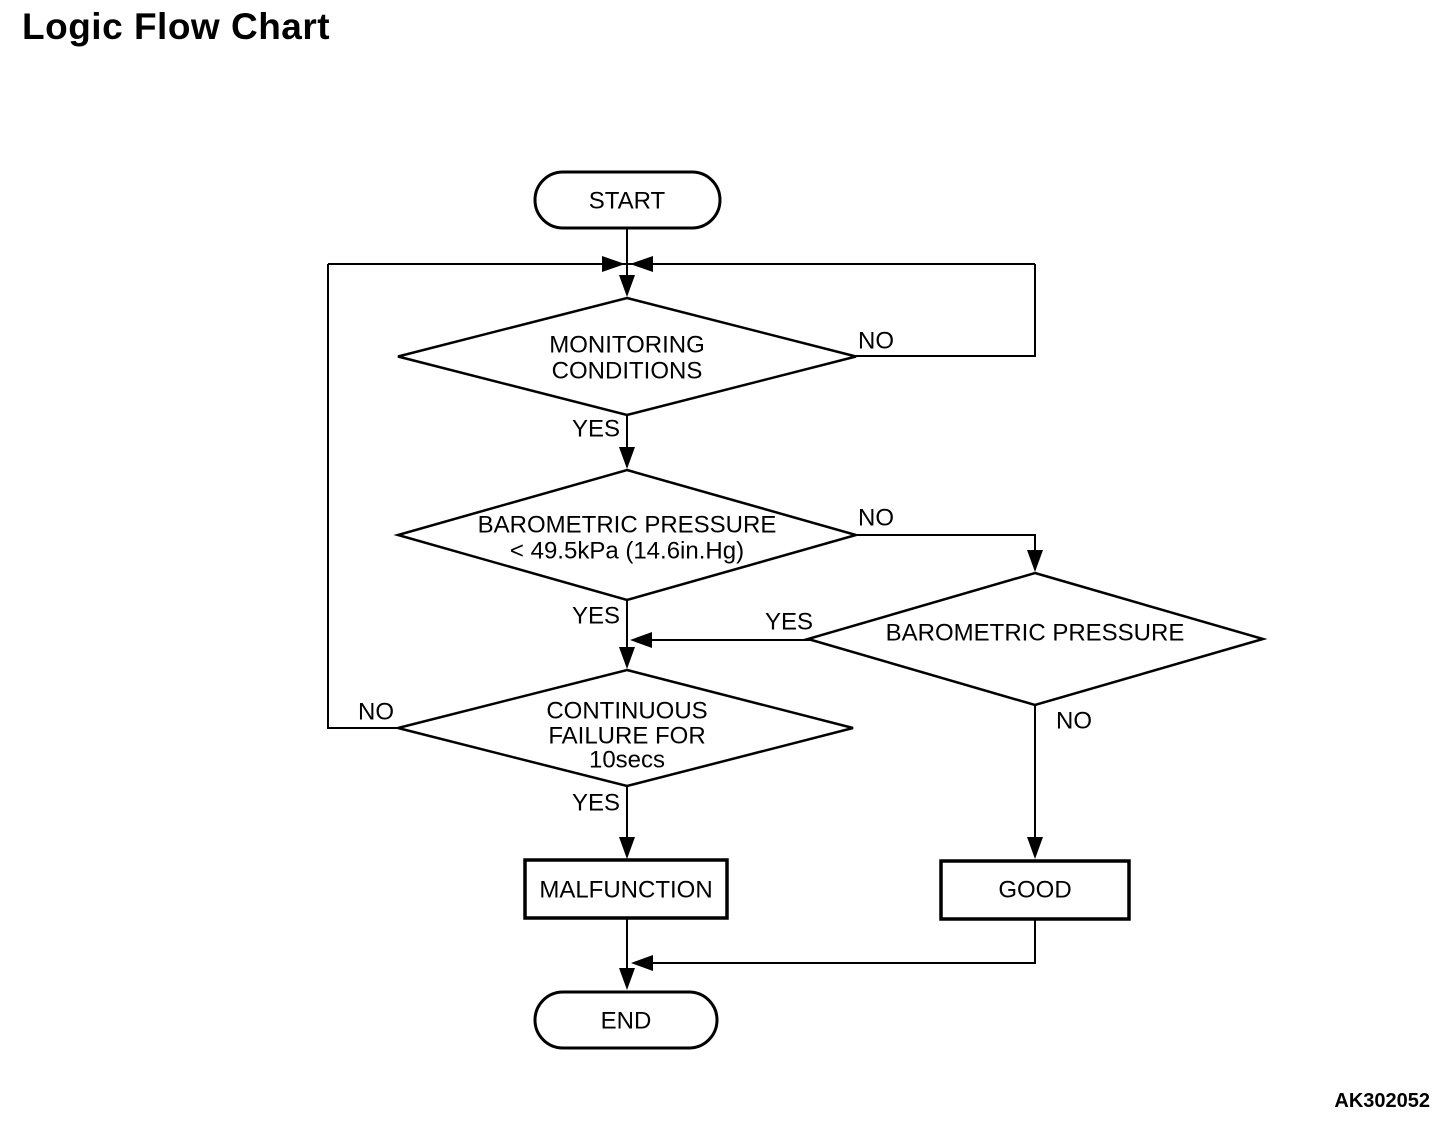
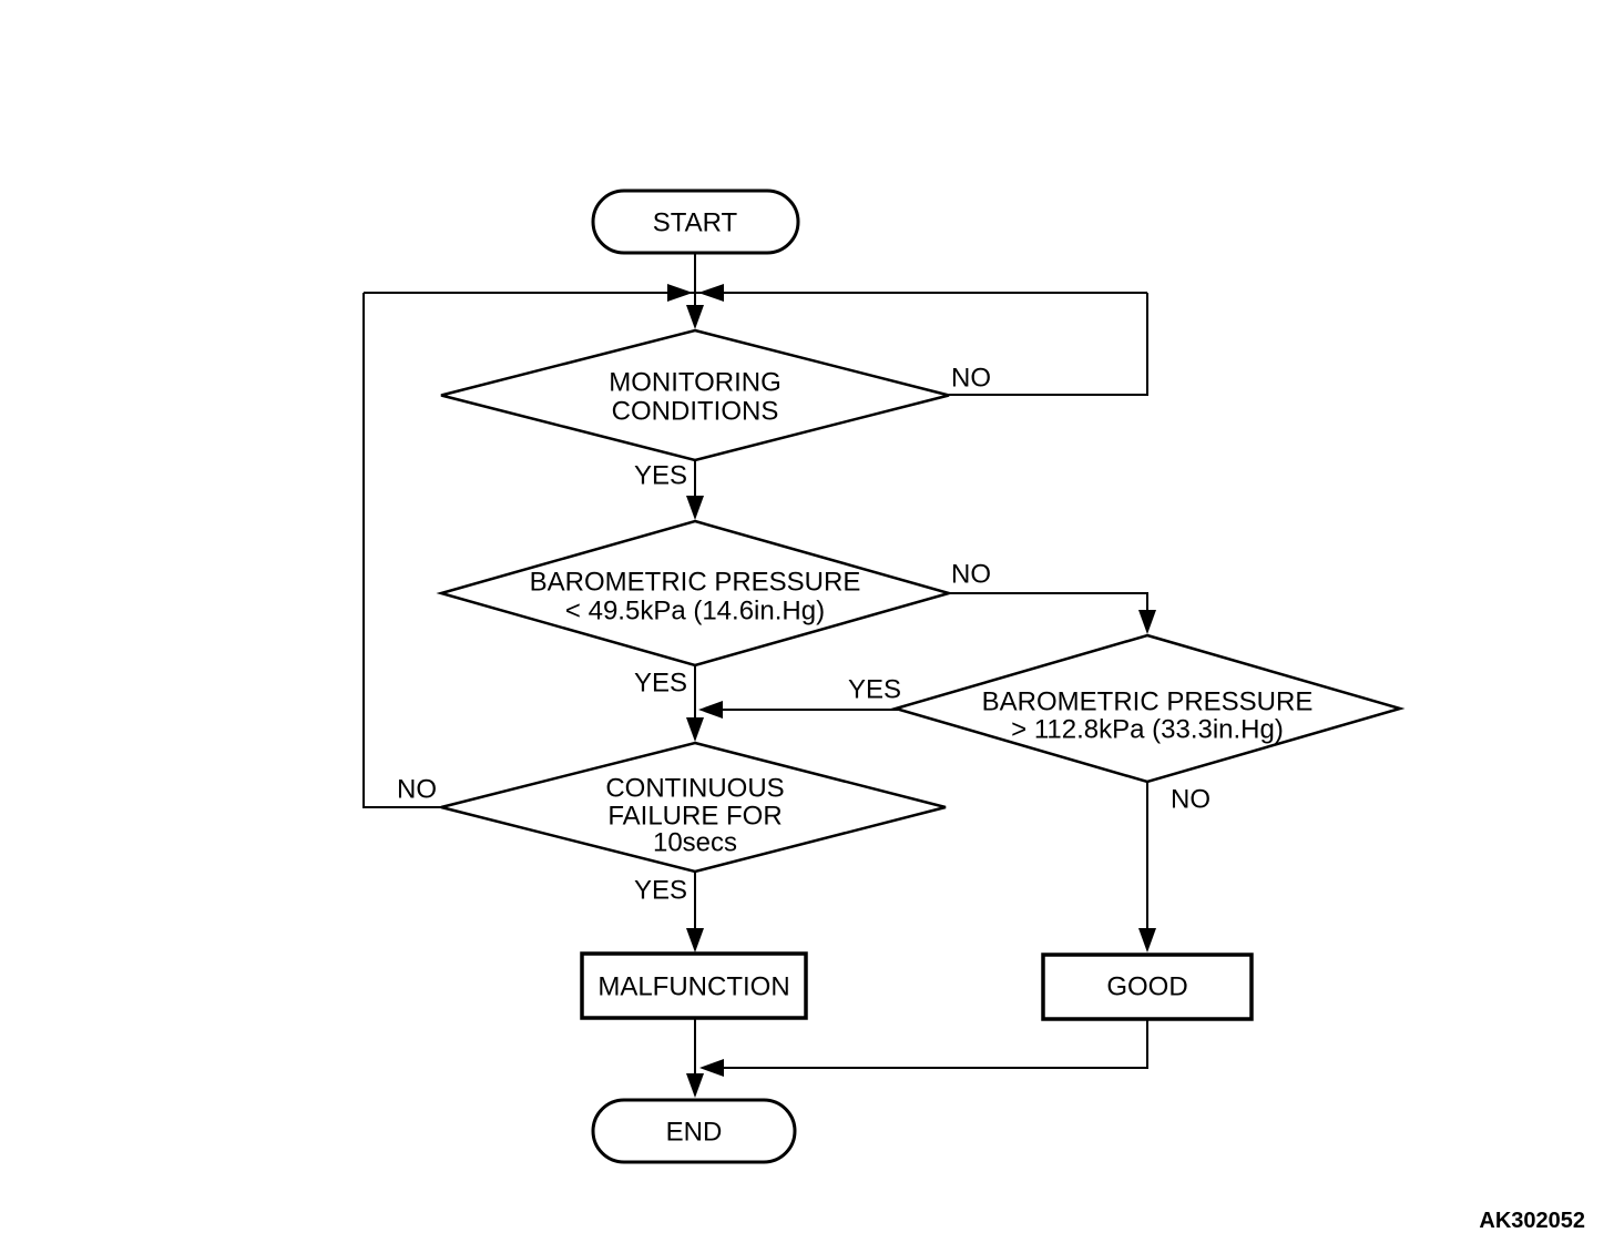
- Logic Flow Chart
  START
  MONITORING
  CONDITIONS
  BAROMETRIC PRESSURE
  < 49.5kPa (14.6in.Hg)
  BAROMETRIC PRESSURE
+ > 112.8kPa (33.3in.Hg)
  CONTINUOUS
  FAILURE FOR
  10secs
  MALFUNCTION
  GOOD
  END
  NO
  YES
  NO
  YES
  YES
  NO
  YES
  NO
  AK302052
